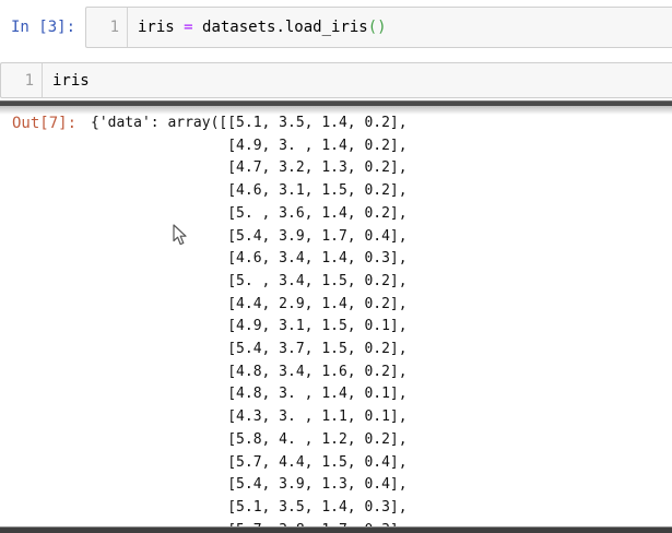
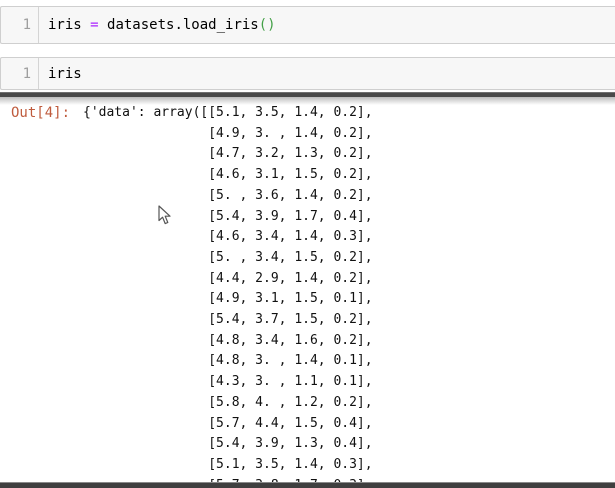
- In [3]:
  1
  iris
  =
  datasets.load_iris
  ()
  1
  iris
- Out[7]:
+ Out[4]:
  {'data': array([[5.1, 3.5, 1.4, 0.2],
  [4.9, 3. , 1.4, 0.2],
  [4.7, 3.2, 1.3, 0.2],
  [4.6, 3.1, 1.5, 0.2],
  [5. , 3.6, 1.4, 0.2],
  [5.4, 3.9, 1.7, 0.4],
  [4.6, 3.4, 1.4, 0.3],
  [5. , 3.4, 1.5, 0.2],
  [4.4, 2.9, 1.4, 0.2],
  [4.9, 3.1, 1.5, 0.1],
  [5.4, 3.7, 1.5, 0.2],
  [4.8, 3.4, 1.6, 0.2],
  [4.8, 3. , 1.4, 0.1],
  [4.3, 3. , 1.1, 0.1],
  [5.8, 4. , 1.2, 0.2],
  [5.7, 4.4, 1.5, 0.4],
  [5.4, 3.9, 1.3, 0.4],
  [5.1, 3.5, 1.4, 0.3],
